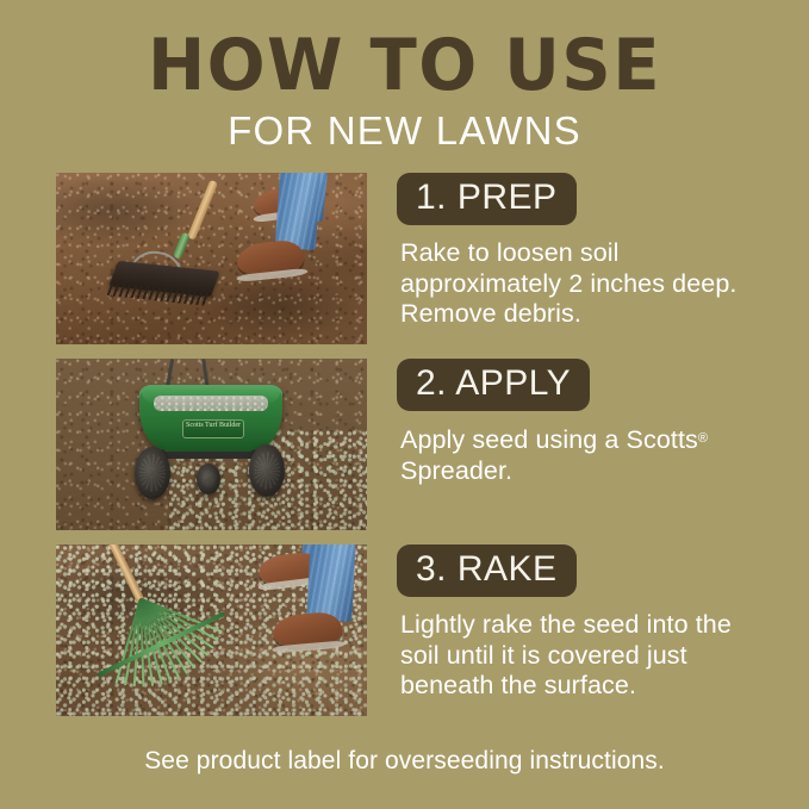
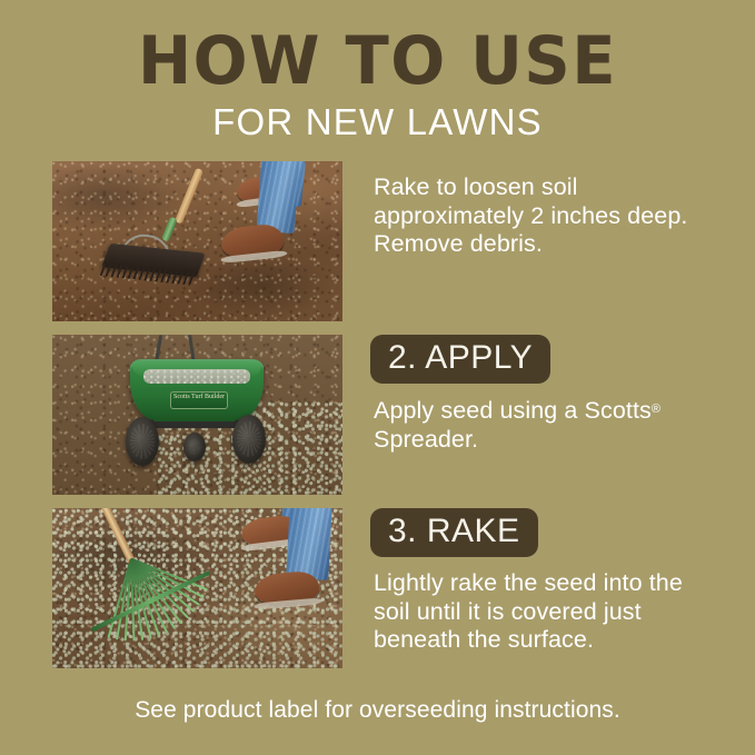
  HOW TO USE
  FOR NEW LAWNS
- 1. PREP
  Rake to loosen soil approximately 2 inches deep. Remove debris.
  2. APPLY
  Apply seed using a Scotts® Spreader.
  3. RAKE
  Lightly rake the seed into the soil until it is covered just beneath the surface.
  See product label for overseeding instructions.
